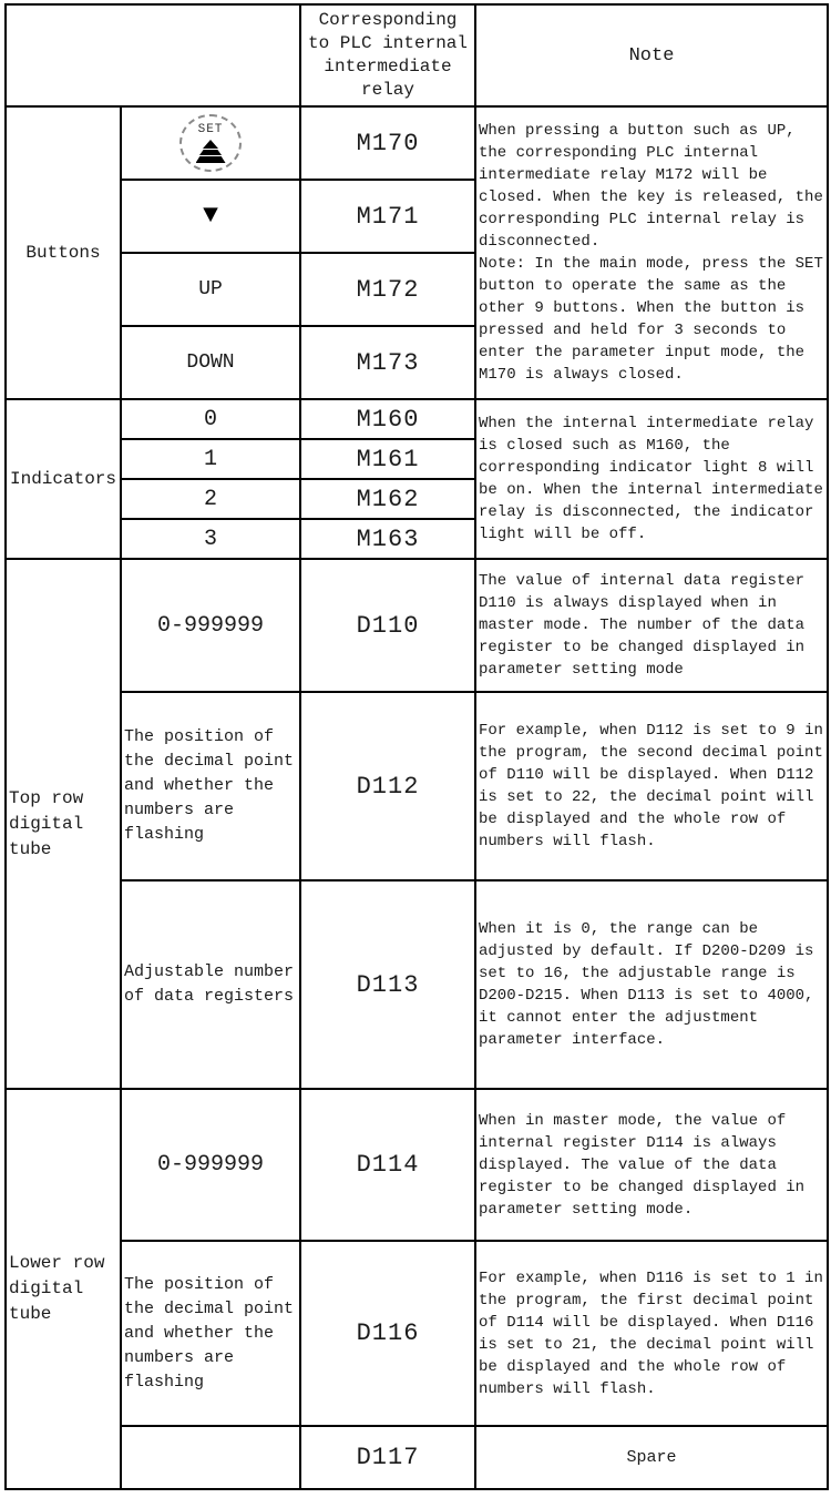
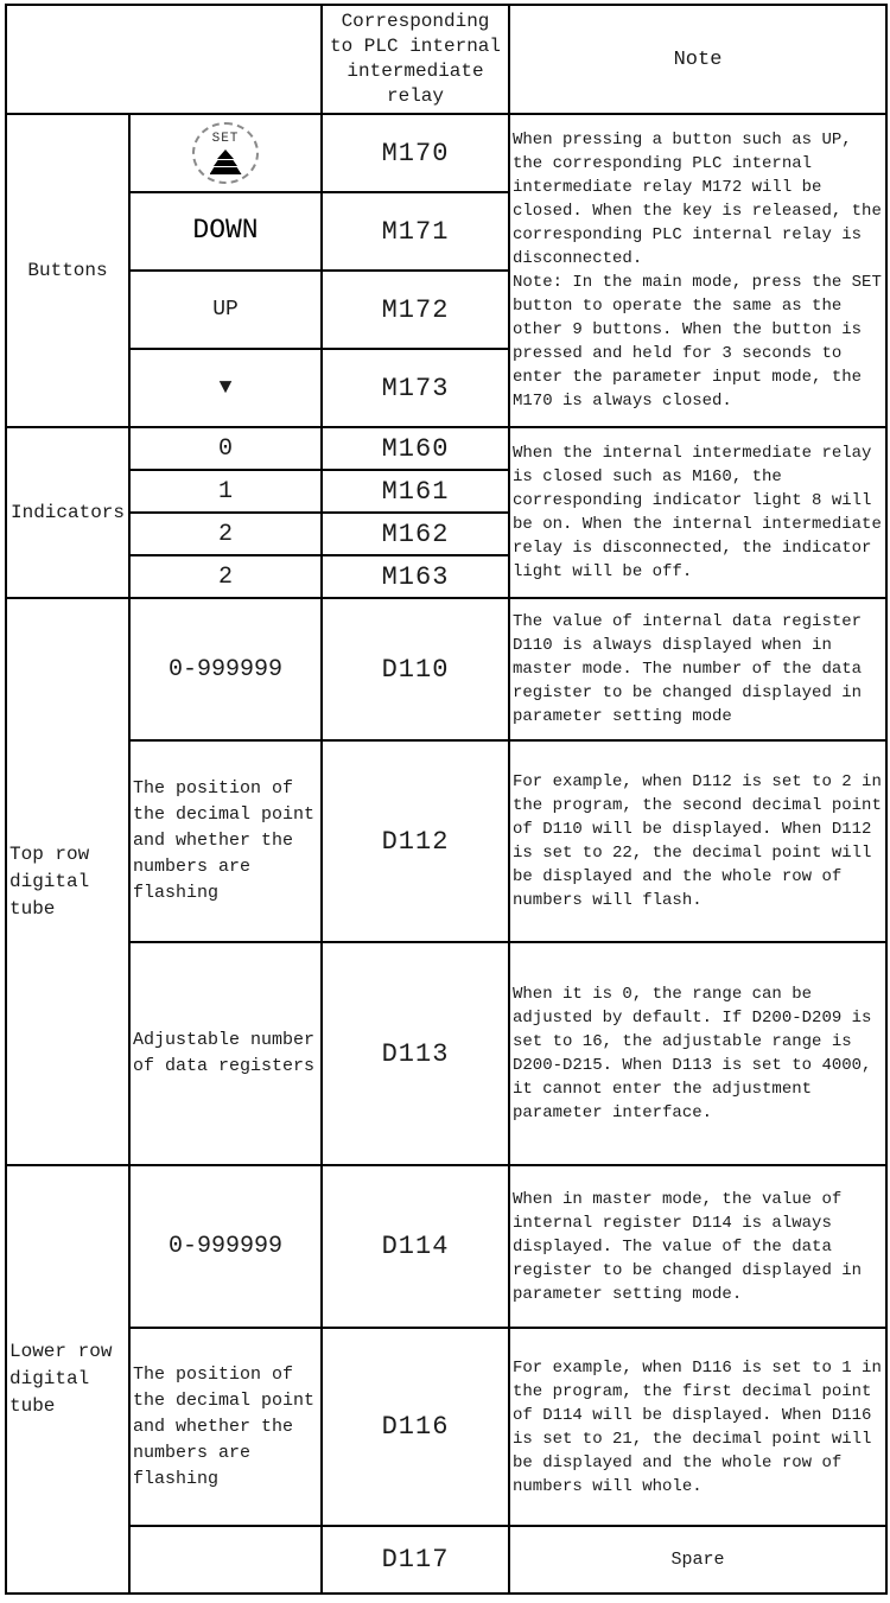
  	Corresponding to PLC internal intermediate relay	Note
  Buttons	SET	M170	When pressing a button such as UP, the corresponding PLC internal intermediate relay M172 will be closed. When the key is released, the corresponding PLC internal relay is disconnected. Note: In the main mode, press the SET button to operate the same as the other 9 buttons. When the button is pressed and held for 3 seconds to enter the parameter input mode, the M170 is always closed.
- ▼	M171
+ DOWN	M171
  UP	M172
- DOWN	M173
+ ▼	M173
  Indicators	0	M160	When the internal intermediate relay is closed such as M160, the corresponding indicator light 8 will be on. When the internal intermediate relay is disconnected, the indicator light will be off.
  1	M161
  2	M162
- 3	M163
+ 2	M163
  Top row digital tube	0-999999	D110	The value of internal data register D110 is always displayed when in master mode. The number of the data register to be changed displayed in parameter setting mode
- The position of the decimal point and whether the numbers are flashing	D112	For example, when D112 is set to 9 in the program, the second decimal point of D110 will be displayed. When D112 is set to 22, the decimal point will be displayed and the whole row of numbers will flash.
+ The position of the decimal point and whether the numbers are flashing	D112	For example, when D112 is set to 2 in the program, the second decimal point of D110 will be displayed. When D112 is set to 22, the decimal point will be displayed and the whole row of numbers will flash.
  Adjustable number of data registers	D113	When it is 0, the range can be adjusted by default. If D200-D209 is set to 16, the adjustable range is D200-D215. When D113 is set to 4000, it cannot enter the adjustment parameter interface.
  Lower row digital tube	0-999999	D114	When in master mode, the value of internal register D114 is always displayed. The value of the data register to be changed displayed in parameter setting mode.
- The position of the decimal point and whether the numbers are flashing	D116	For example, when D116 is set to 1 in the program, the first decimal point of D114 will be displayed. When D116 is set to 21, the decimal point will be displayed and the whole row of numbers will flash.
+ The position of the decimal point and whether the numbers are flashing	D116	For example, when D116 is set to 1 in the program, the first decimal point of D114 will be displayed. When D116 is set to 21, the decimal point will be displayed and the whole row of numbers will whole.
  	D117	Spare
